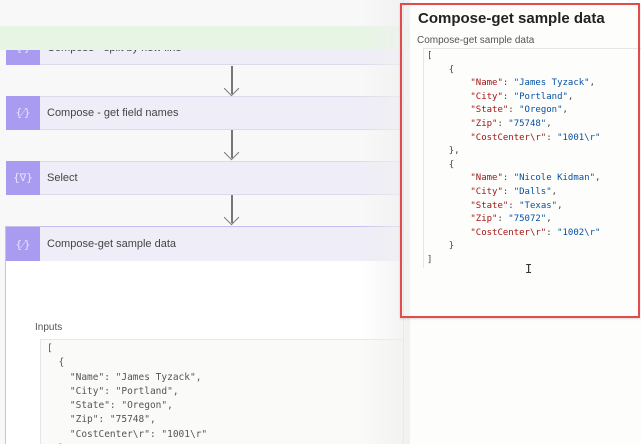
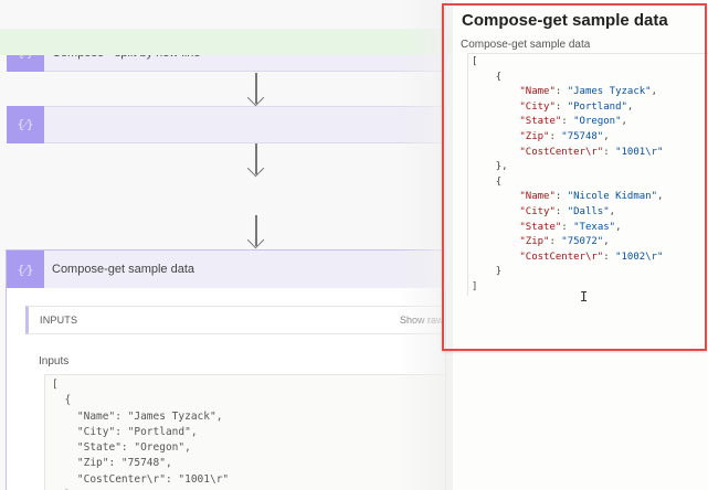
  {⁄}
- Compose - get field names
- {∇}
- Select
  {⁄}
  Compose-get sample data
+ INPUTS
  Inputs
  [
  {
  "Name": "James Tyzack",
  "City": "Portland",
  "State": "Oregon",
  "Zip": "75748",
  "CostCenter\r": "1001\r"
  Compose-get sample data
  Compose-get sample data
  [ { "Name": "James Tyzack", "City": "Portland", "State": "Oregon", "Zip": "75748", "CostCenter\r": "1001\r" }, { "Name": "Nicole Kidman", "City": "Dalls", "State": "Texas", "Zip": "75072", "CostCenter\r": "1002\r" } ]
  I
